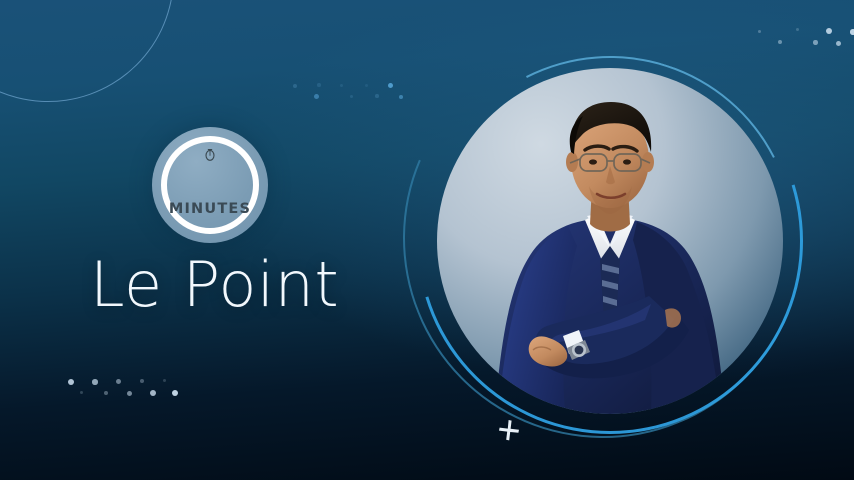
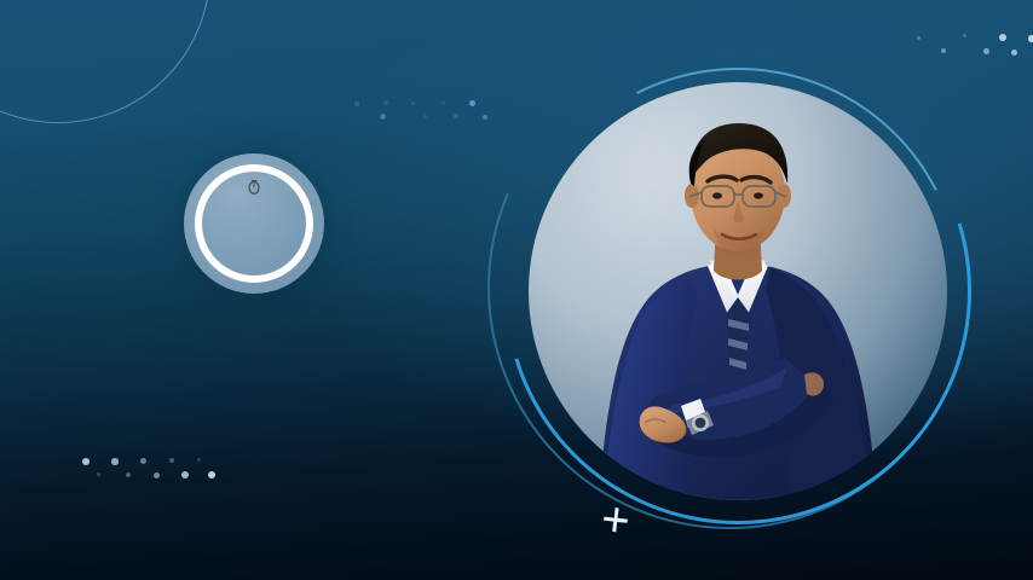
- MINUTES
- Le Point
